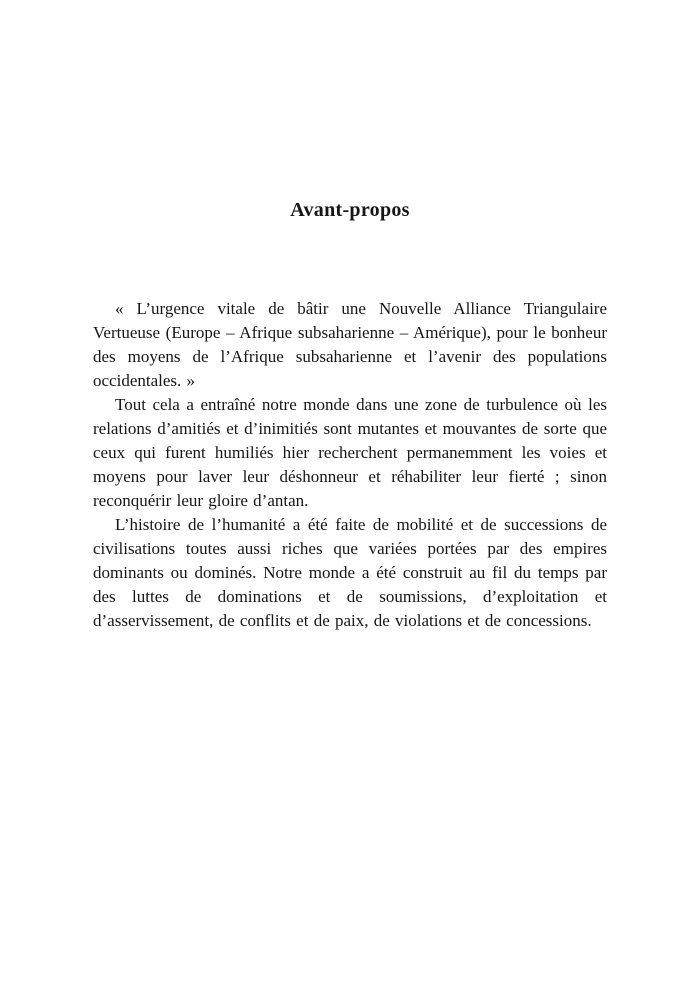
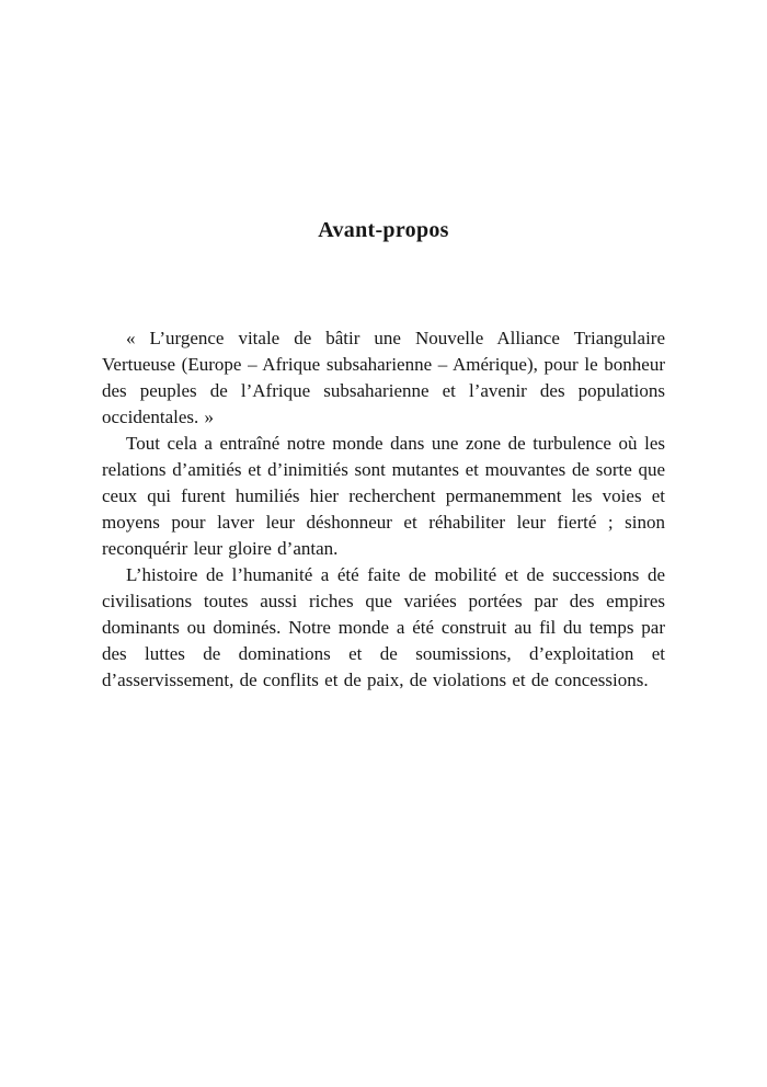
  Avant-propos
- « L’urgence vitale de bâtir une Nouvelle Alliance Triangulaire Vertueuse (Europe – Afrique subsaharienne – Amérique), pour le bonheur des moyens de l’Afrique subsaharienne et l’avenir des populations occidentales. »
+ « L’urgence vitale de bâtir une Nouvelle Alliance Triangulaire Vertueuse (Europe – Afrique subsaharienne – Amérique), pour le bonheur des peuples de l’Afrique subsaharienne et l’avenir des populations occidentales. »
  Tout cela a entraîné notre monde dans une zone de turbulence où les relations d’amitiés et d’inimitiés sont mutantes et mouvantes de sorte que ceux qui furent humiliés hier recherchent permanemment les voies et moyens pour laver leur déshonneur et réhabiliter leur fierté ; sinon reconquérir leur gloire d’antan.
  L’histoire de l’humanité a été faite de mobilité et de successions de civilisations toutes aussi riches que variées portées par des empires dominants ou dominés. Notre monde a été construit au fil du temps par des luttes de dominations et de soumissions, d’exploitation et d’asservissement, de conflits et de paix, de violations et de concessions.
